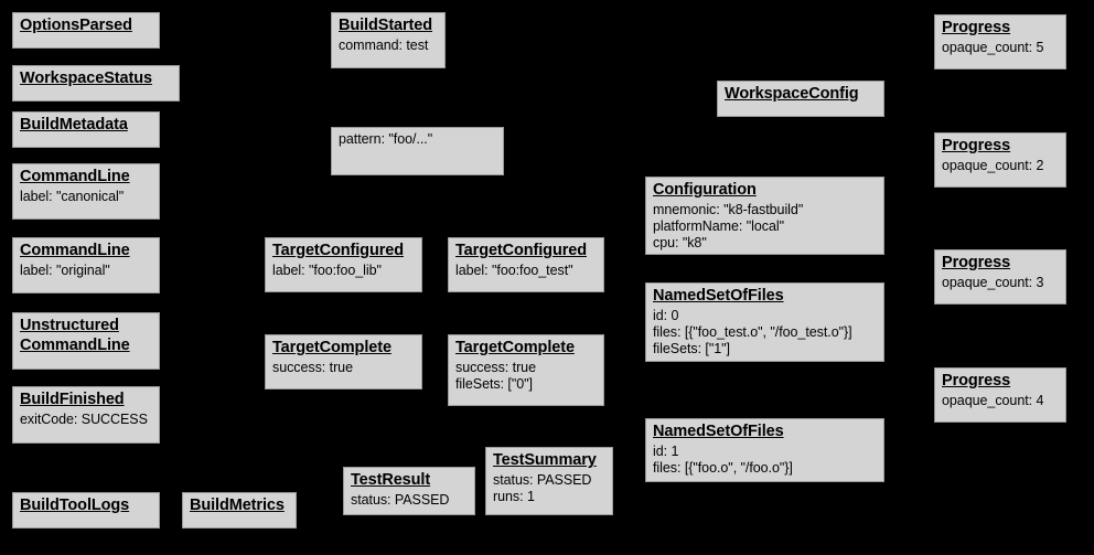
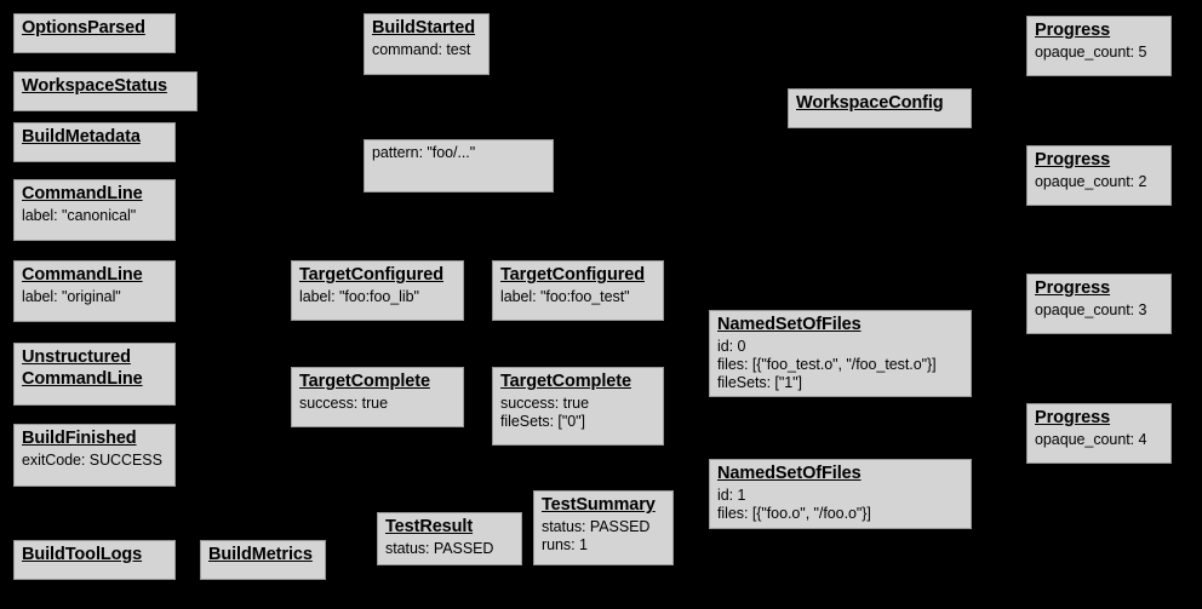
  OptionsParsed
  WorkspaceStatus
  BuildMetadata
  CommandLine
  label: "canonical"
  CommandLine
  label: "original"
  Unstructured
  CommandLine
  BuildFinished
  exitCode: SUCCESS
  BuildToolLogs
  BuildMetrics
  BuildStarted
  command: test
  pattern: "foo/..."
  TargetConfigured
  label: "foo:foo_lib"
  TargetConfigured
  label: "foo:foo_test"
  TargetComplete
  success: true
  TargetComplete
  success: true
  fileSets: ["0"]
  TestResult
  status: PASSED
  TestSummary
  status: PASSED
  runs: 1
  WorkspaceConfig
- Configuration
- mnemonic: "k8-fastbuild"
- platformName: "local"
- cpu: "k8"
  NamedSetOfFiles
  id: 0
  files: [{"foo_test.o", "/foo_test.o"}]
  fileSets: ["1"]
  NamedSetOfFiles
  id: 1
  files: [{"foo.o", "/foo.o"}]
  Progress
  opaque_count: 5
  Progress
  opaque_count: 2
  Progress
  opaque_count: 3
  Progress
  opaque_count: 4
